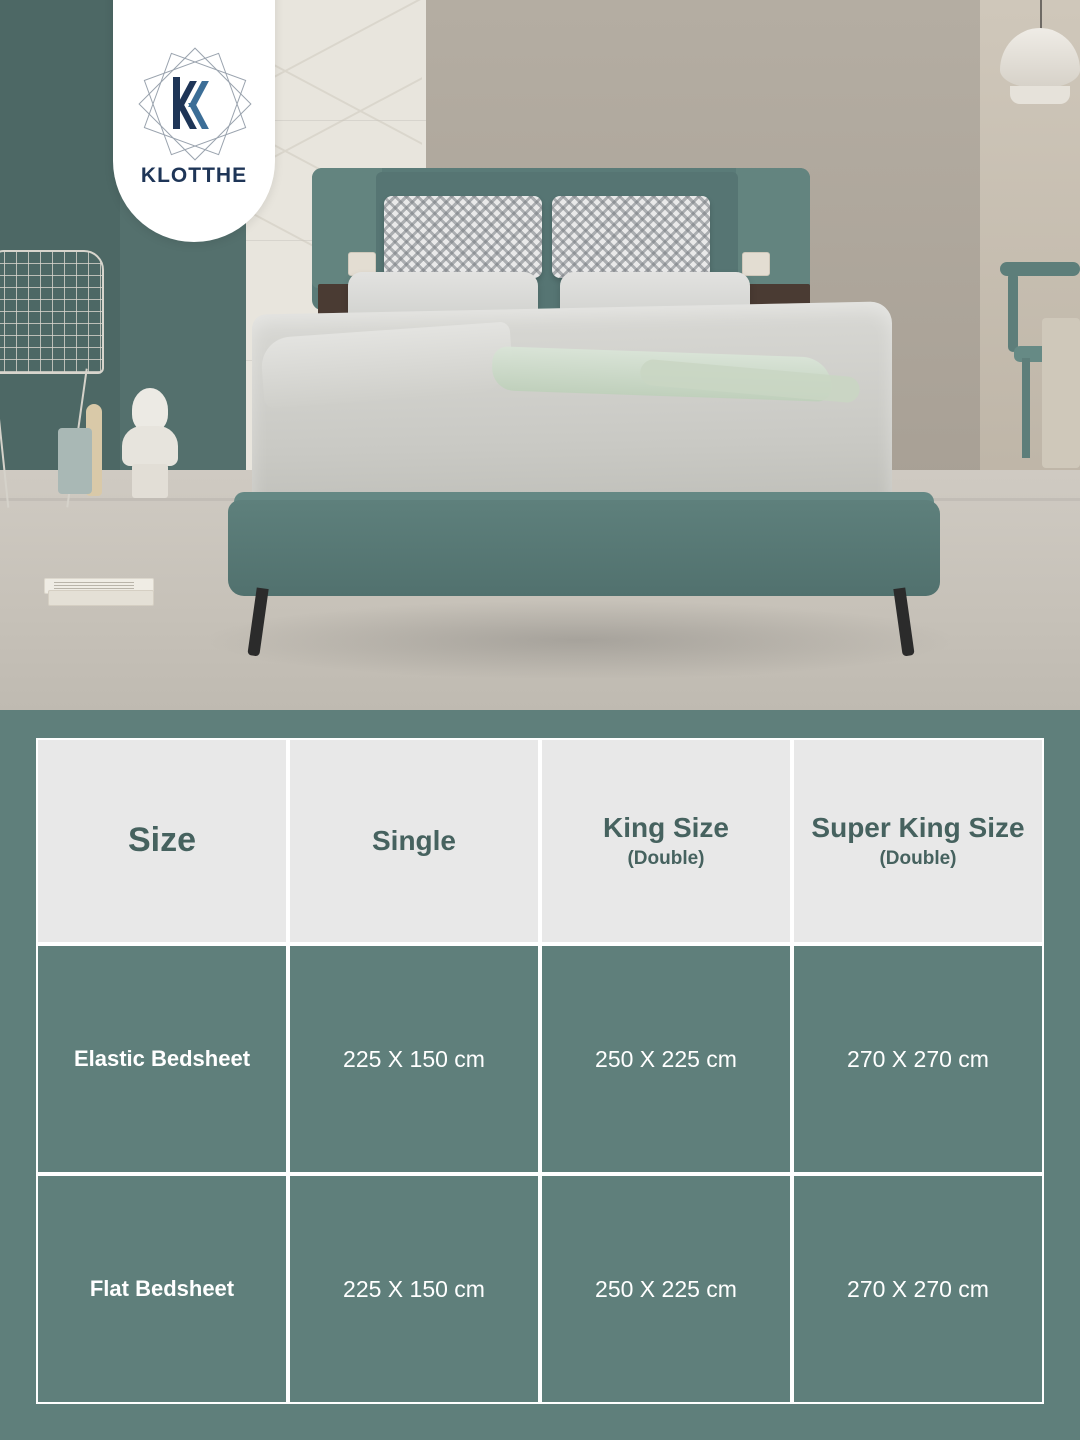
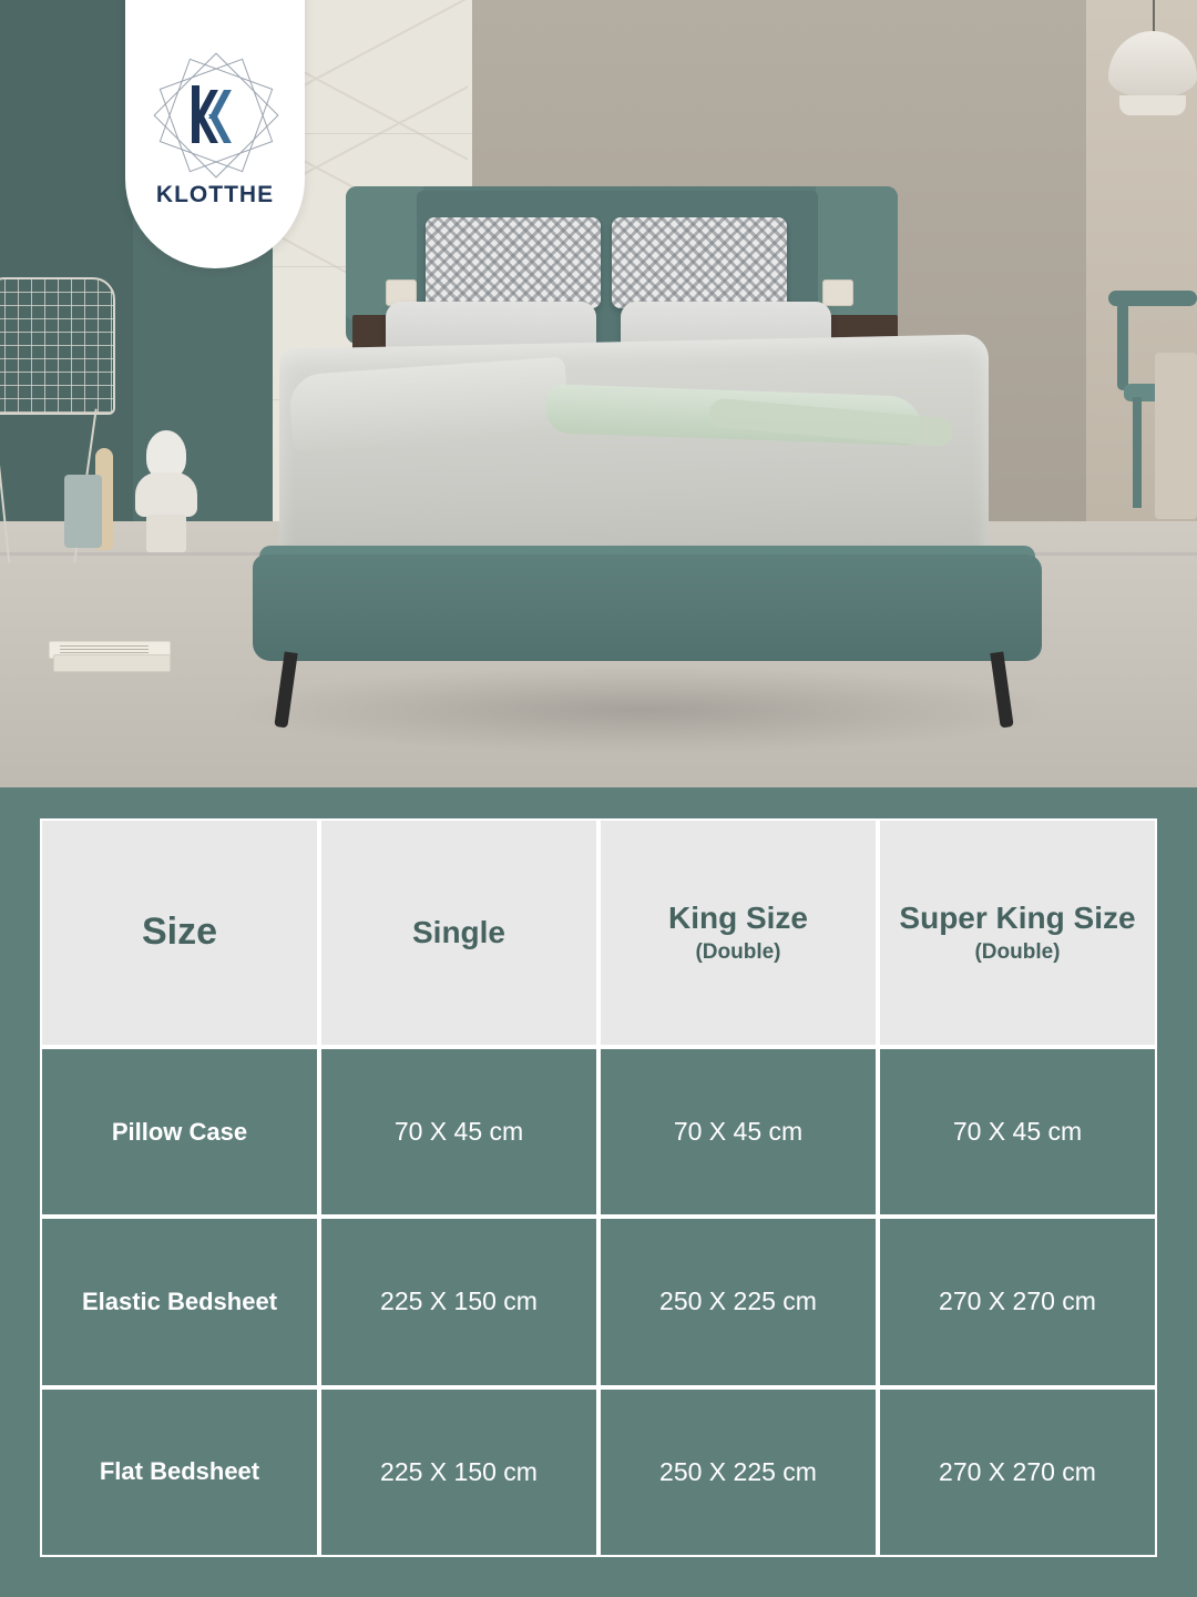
  KLOTTHE
  Size	Single	King Size (Double)	Super King Size (Double)
+ Pillow Case	70 X 45 cm	70 X 45 cm	70 X 45 cm
  Elastic Bedsheet	225 X 150 cm	250 X 225 cm	270 X 270 cm
  Flat Bedsheet	225 X 150 cm	250 X 225 cm	270 X 270 cm
